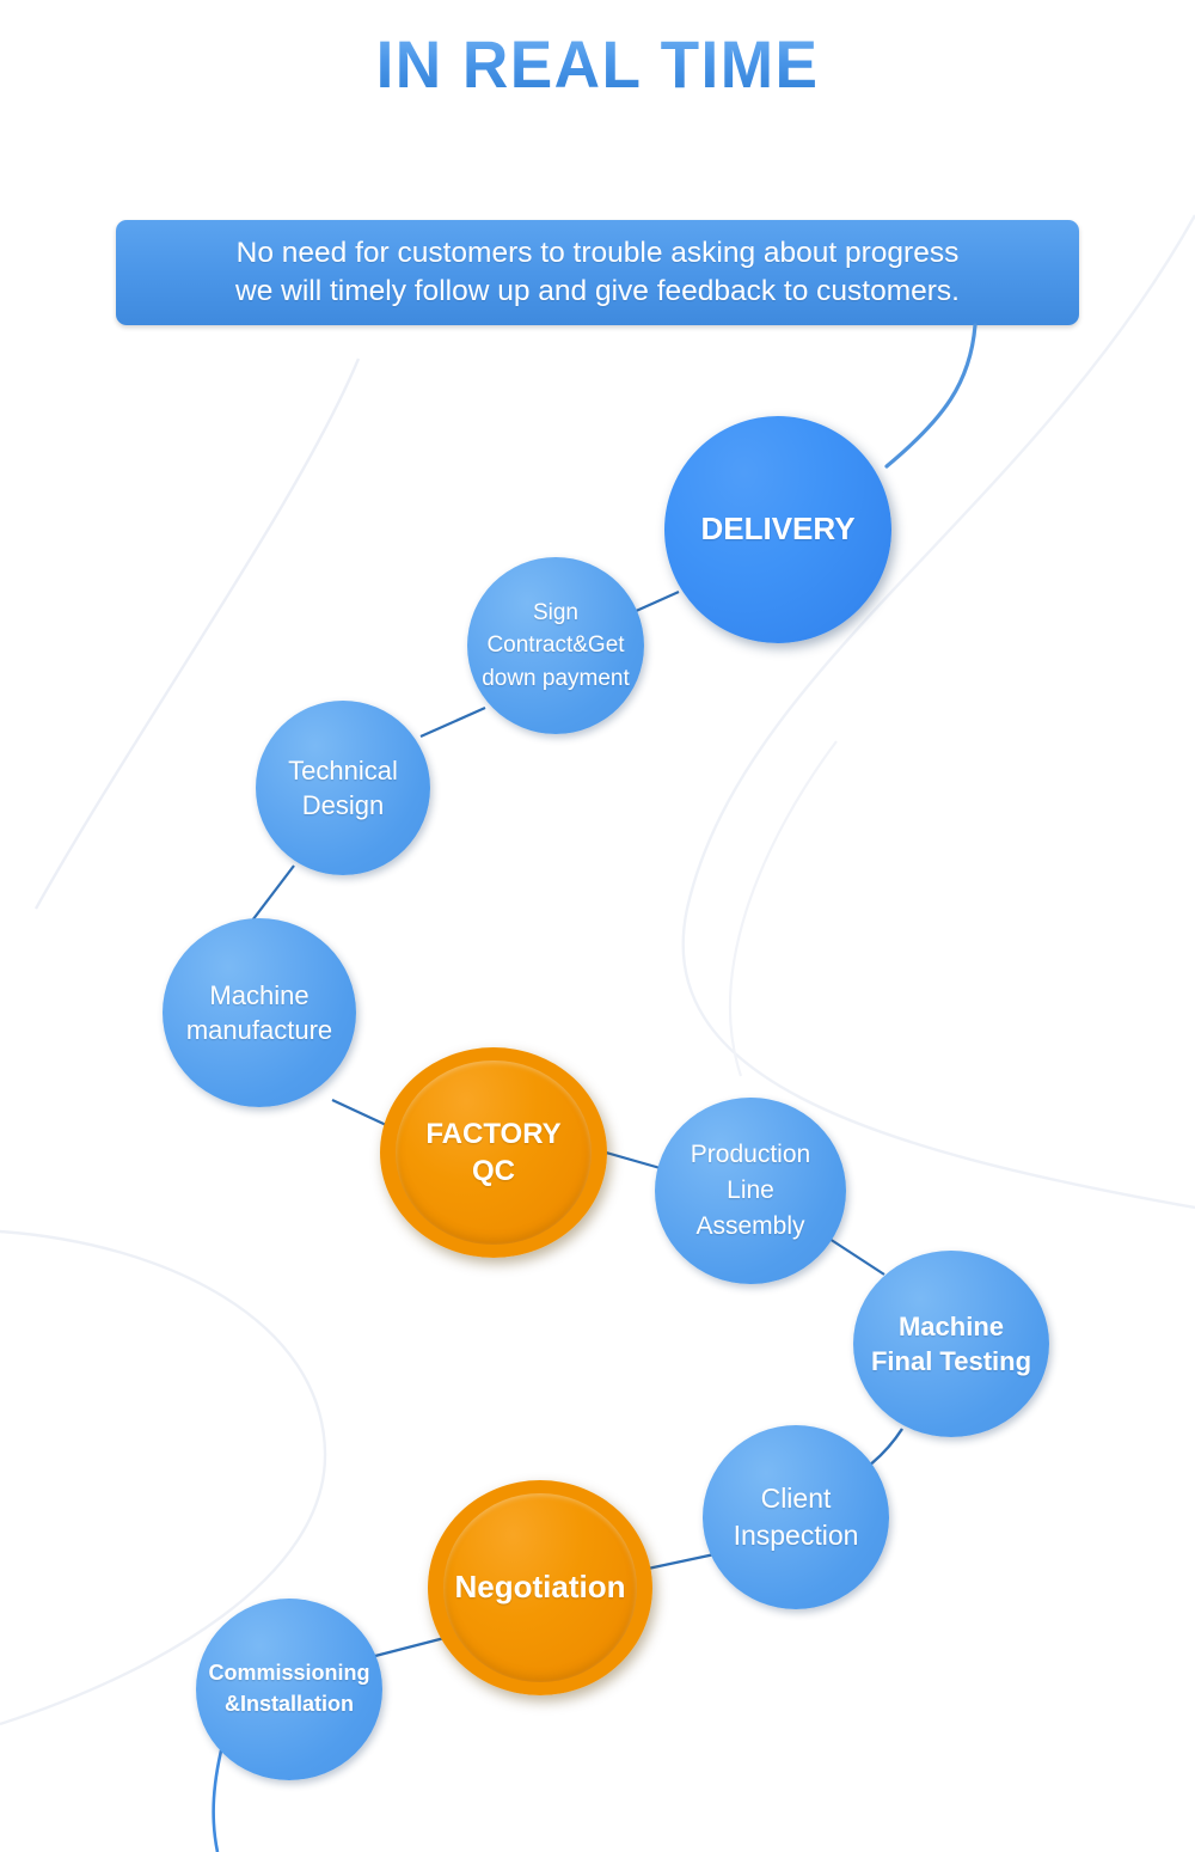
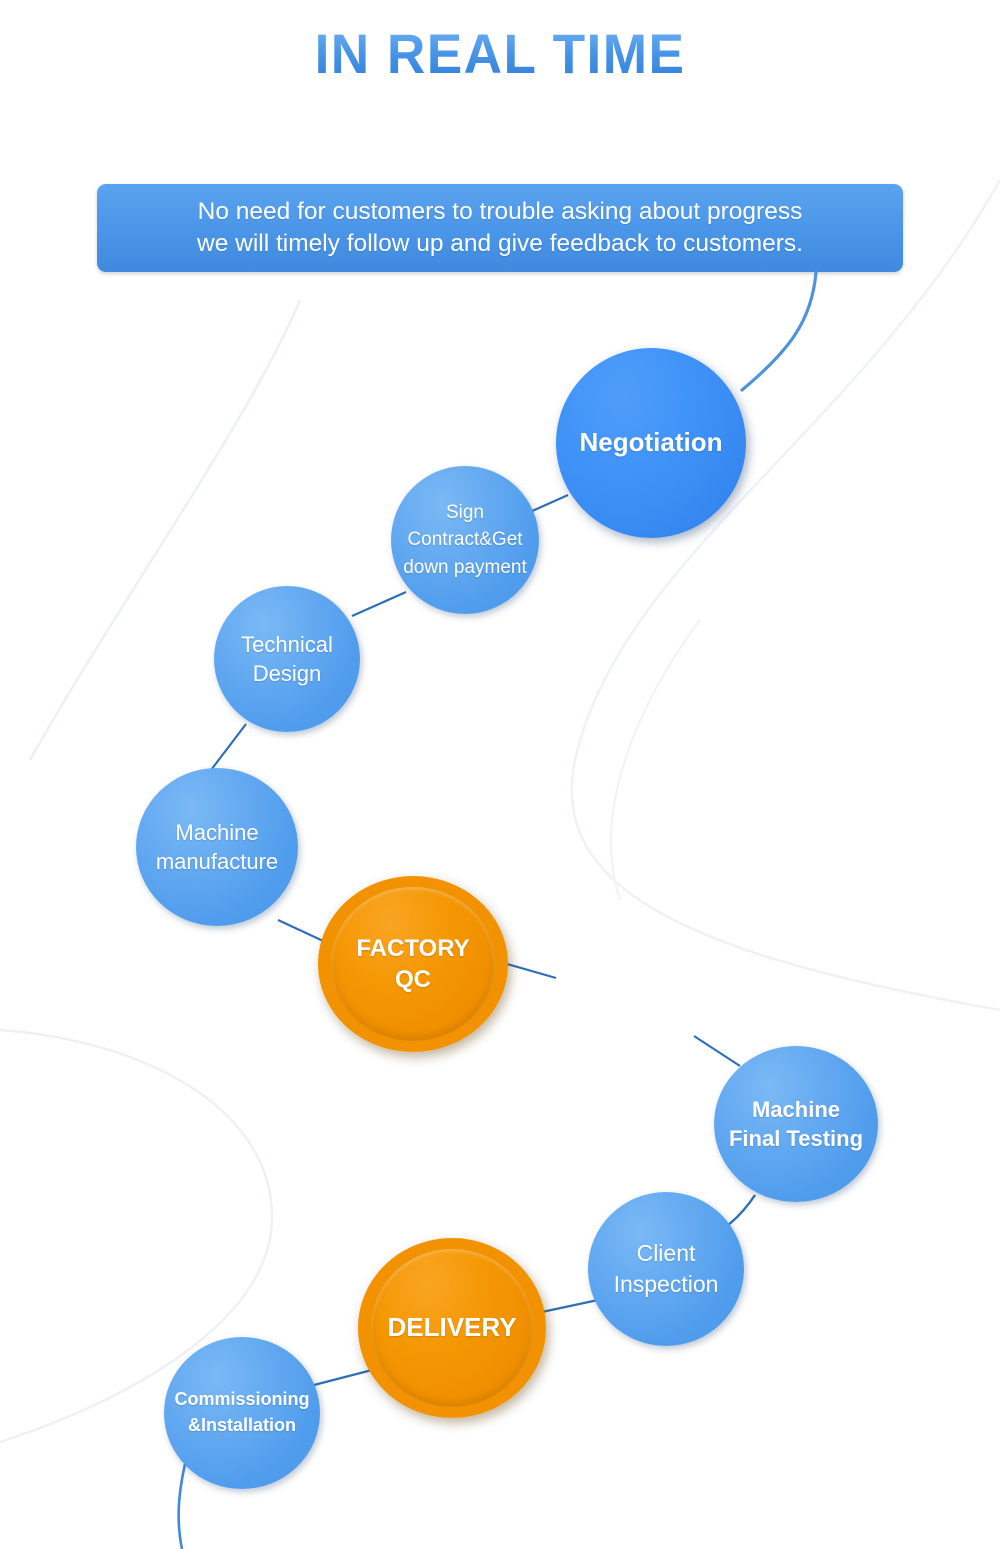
  IN REAL TIME
  No need for customers to trouble asking about progress
  we will timely follow up and give feedback to customers.
- DELIVERY
+ Negotiation
  Sign
  Contract&Get
  down payment
  Technical
  Design
  Machine
  manufacture
  FACTORY
  QC
- Production
- Line
- Assembly
  Machine
  Final Testing
  Client
  Inspection
- Negotiation
+ DELIVERY
  Commissioning
  &Installation
